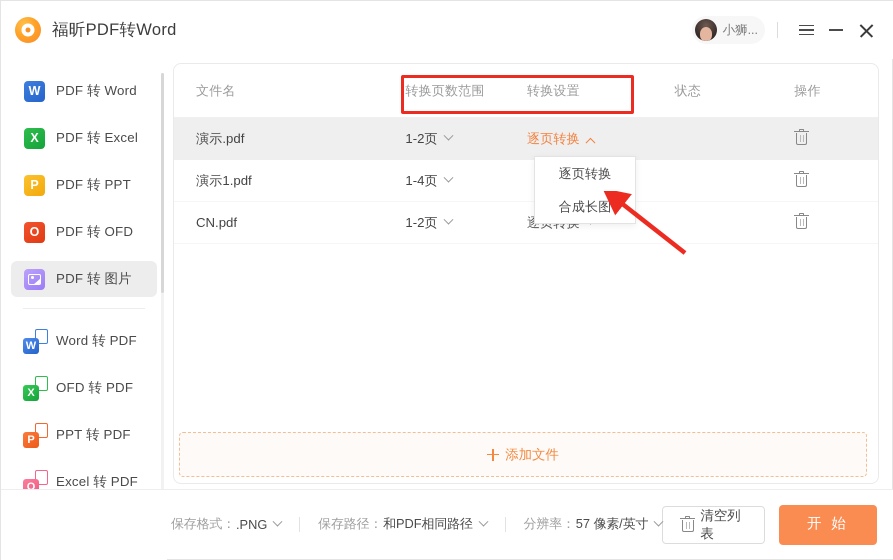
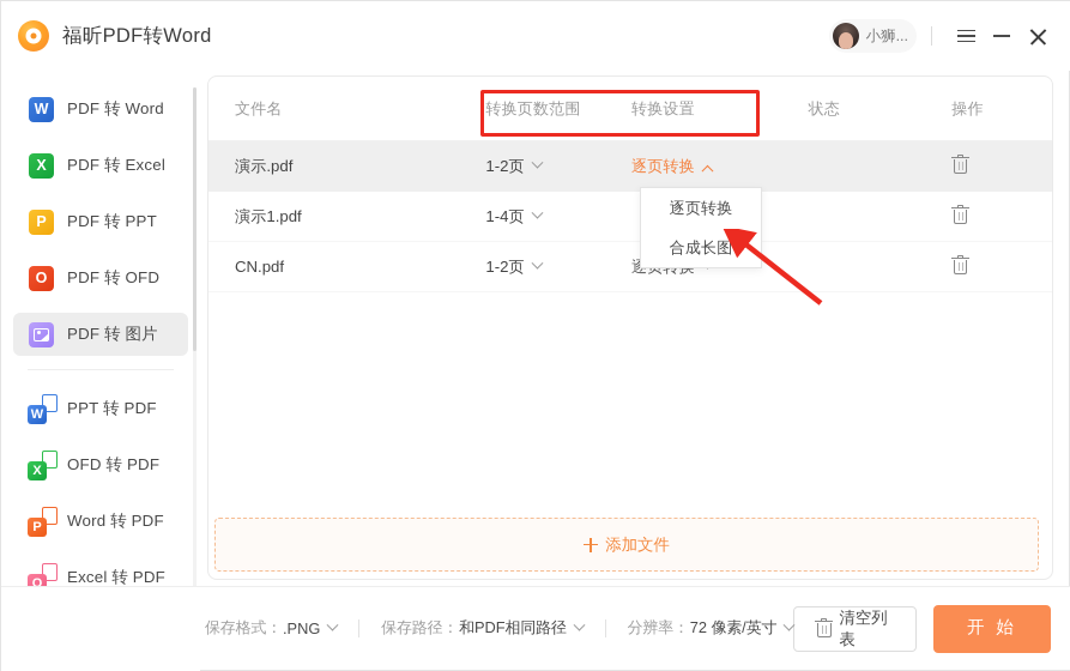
  福昕PDF转Word
  小狮...
  W
  PDF 转 Word
  X
  PDF 转 Excel
  P
  PDF 转 PPT
  O
  PDF 转 OFD
  PDF 转 图片
  W
- Word 转 PDF
+ PPT 转 PDF
  X
  OFD 转 PDF
  P
- PPT 转 PDF
+ Word 转 PDF
  O
  Excel 转 PDF
  文件名
  转换页数范围
  转换设置
  状态
  操作
  演示.pdf
  1-2页
  逐页转换
  演示1.pdf
  1-4页
  CN.pdf
  1-2页
  逐页转换
  合成长图
  添加文件
  保存格式：
  .PNG
  保存路径：
  和PDF相同路径
  分辨率：
- 57 像素/英寸
+ 72 像素/英寸
  清空列表
  开 始
